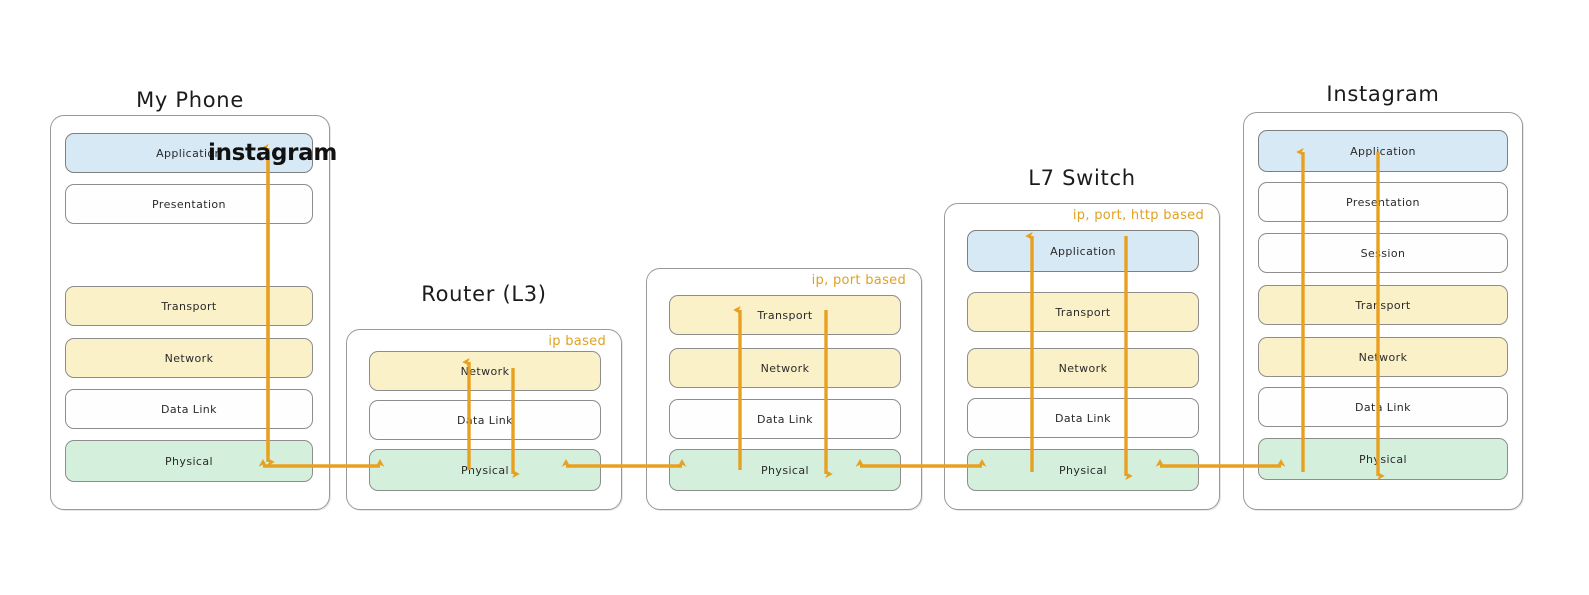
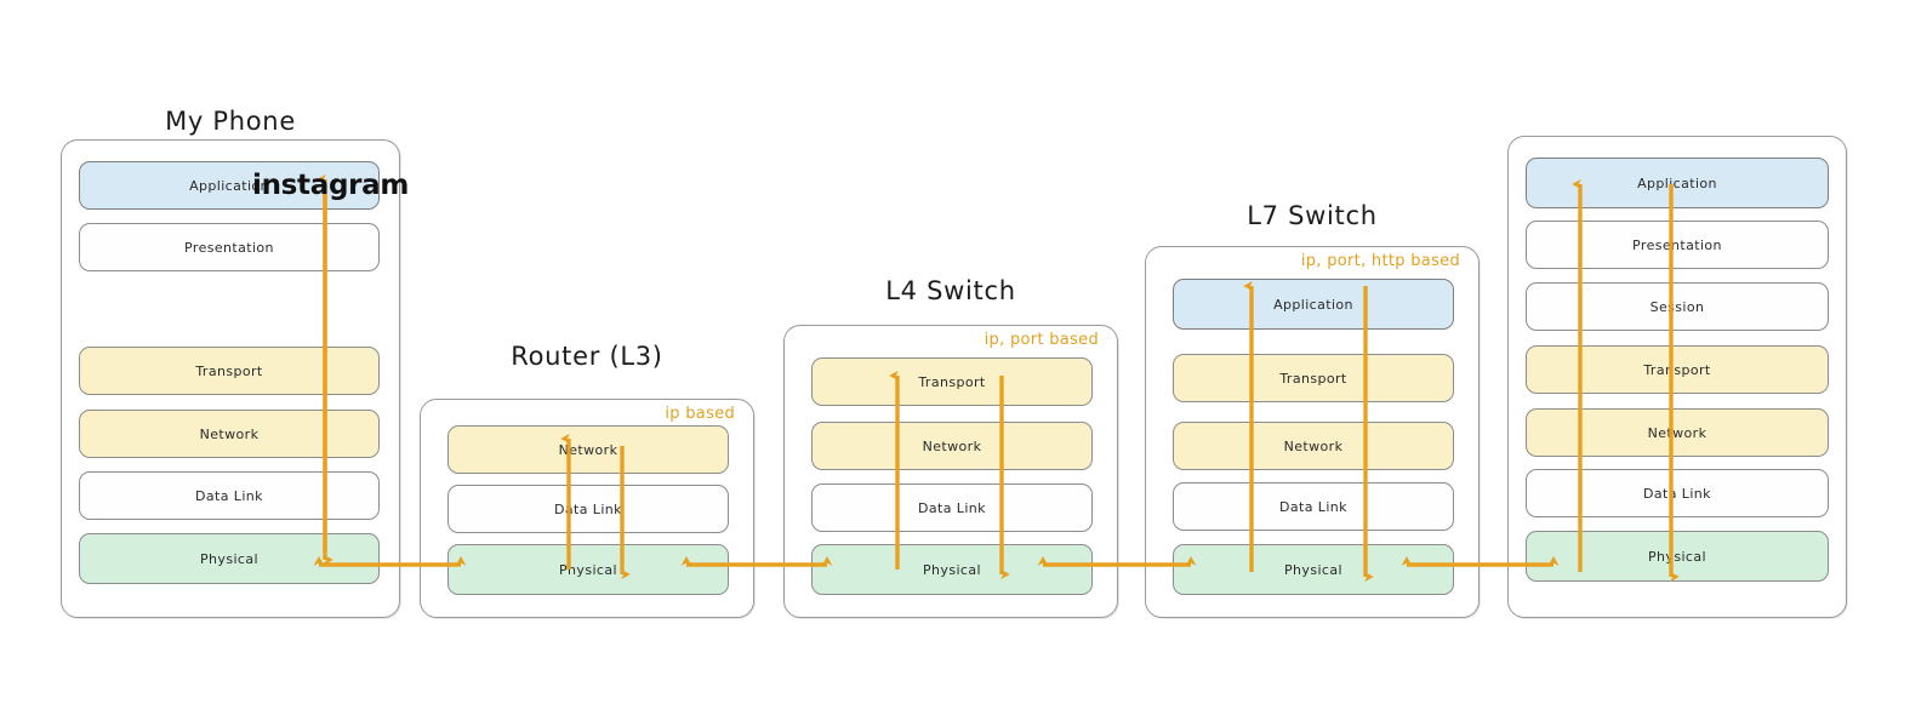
  My Phone
  Application
  Presentation
  Transport
  Network
  Data Link
  Physical
  instagram
  Router (L3)
  ip based
  Network
  Dta Link
  Physical
+ L4 Switch
  ip, port based
  Transport
  Network
  Data Link
  Physical
  L7 Switch
  ip, port, http based
  Application
  Transport
  Network
  Data Link
  Physical
- Instagram
  Application
  Presentation
  Sesion
  Trasport
  Nework
  Dat Link
  Phsical
